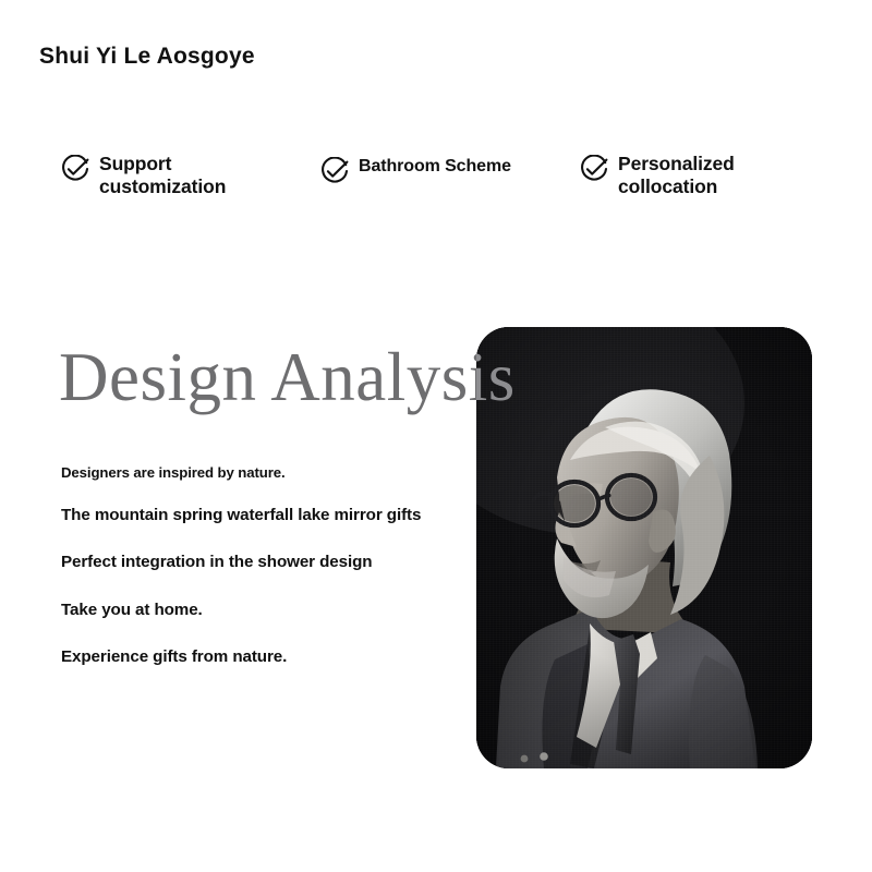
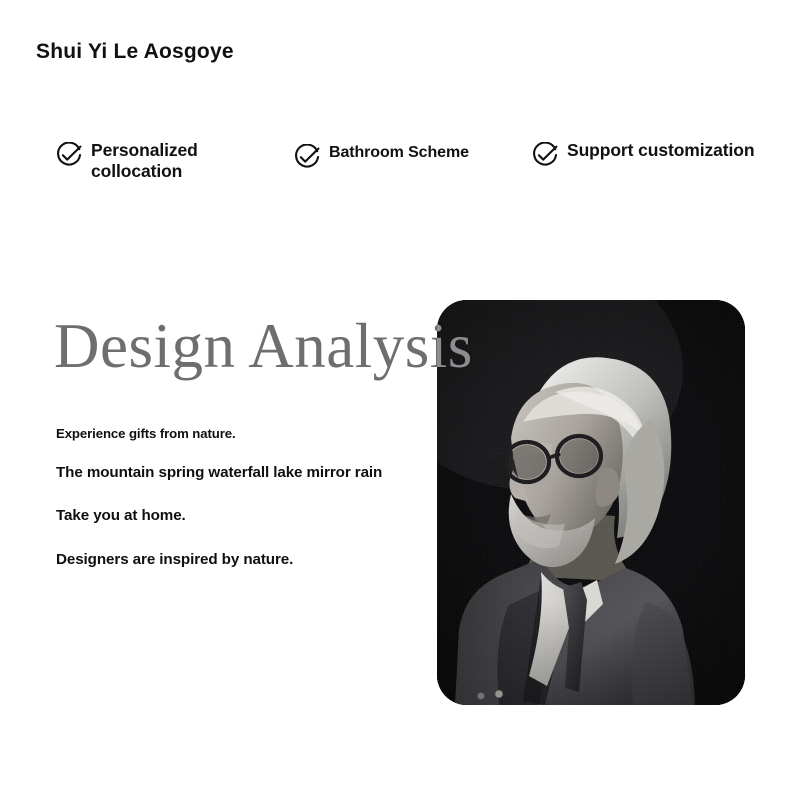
  Shui Yi Le Aosgoye
- Support customization
+ Personalized collocation
  Bathroom Scheme
- Personalized collocation
+ Support customization
  Design Analys
- Designers are inspired by nature.
+ Experience gifts from nature.
- The mountain spring waterfall lake mirror gifts
+ The mountain spring waterfall lake mirror rain
- Perfect integration in the shower design
  Take you at home.
- Experience gifts from nature.
+ Designers are inspired by nature.
